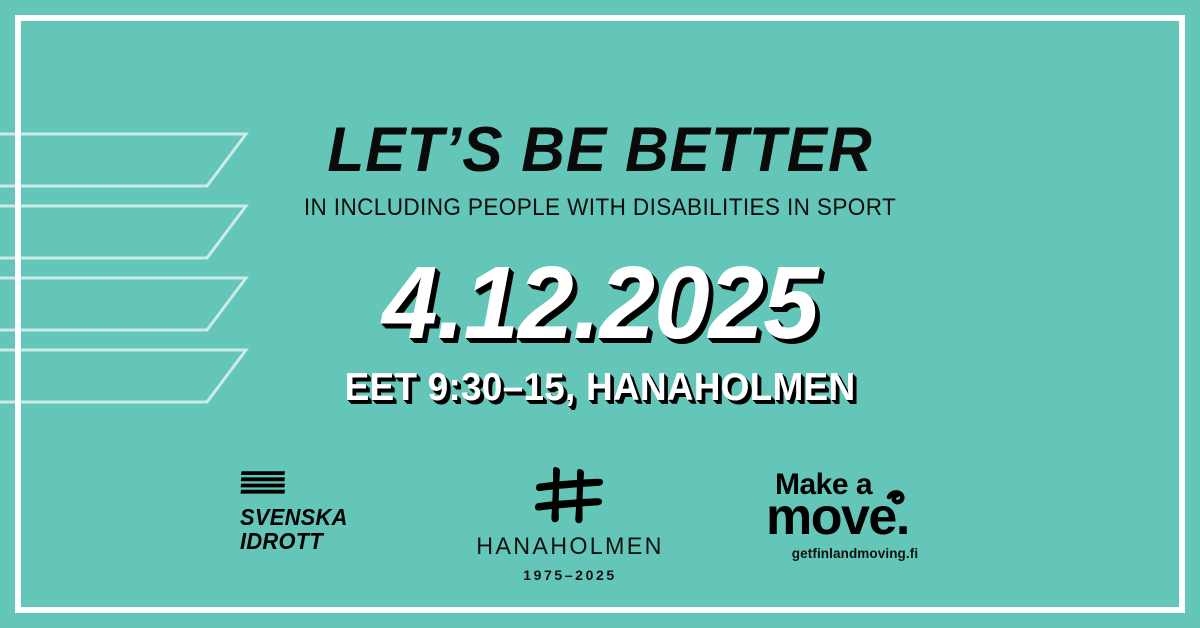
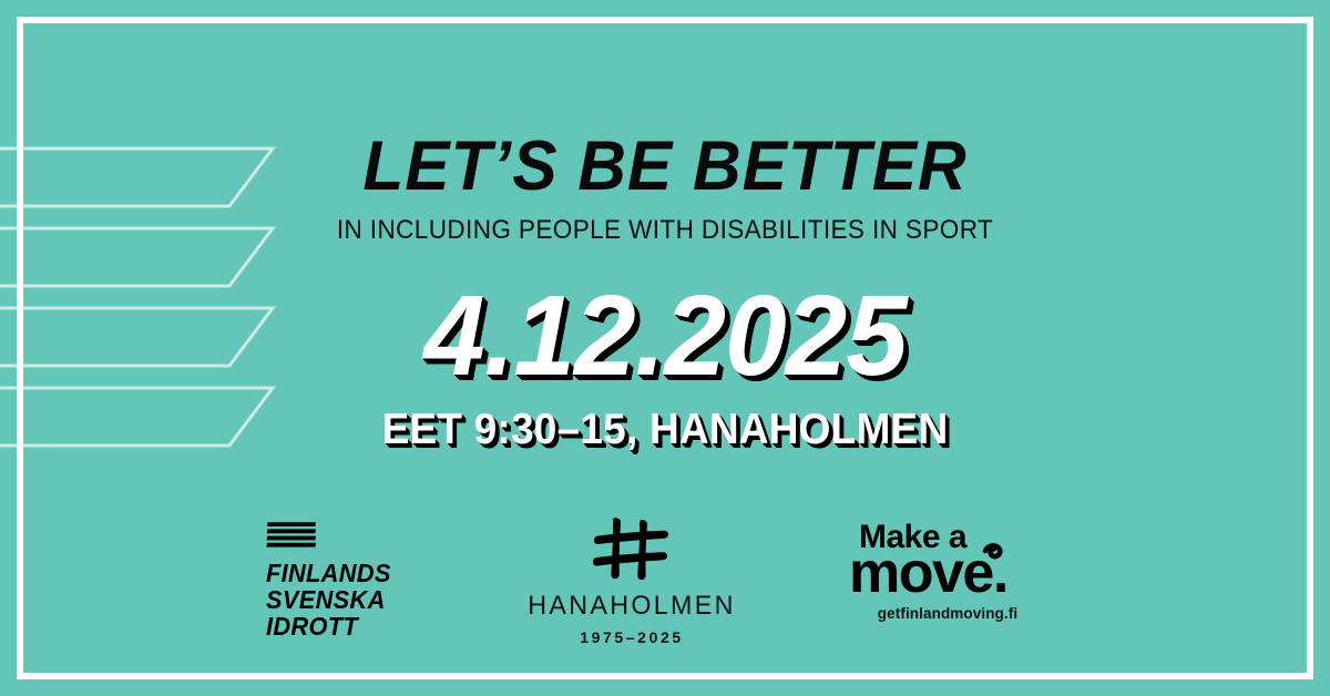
  LET’S BE BETTER
  IN INCLUDING PEOPLE WITH DISABILITIES IN SPORT
  4.12.2025
  EET 9:30–15, HANAHOLMEN
+ FINLANDS
  SVENSKA
  IDROTT
  HANAHOLMEN
  1975–2025
  Make a
  move.
  getfinlandmoving.fi
